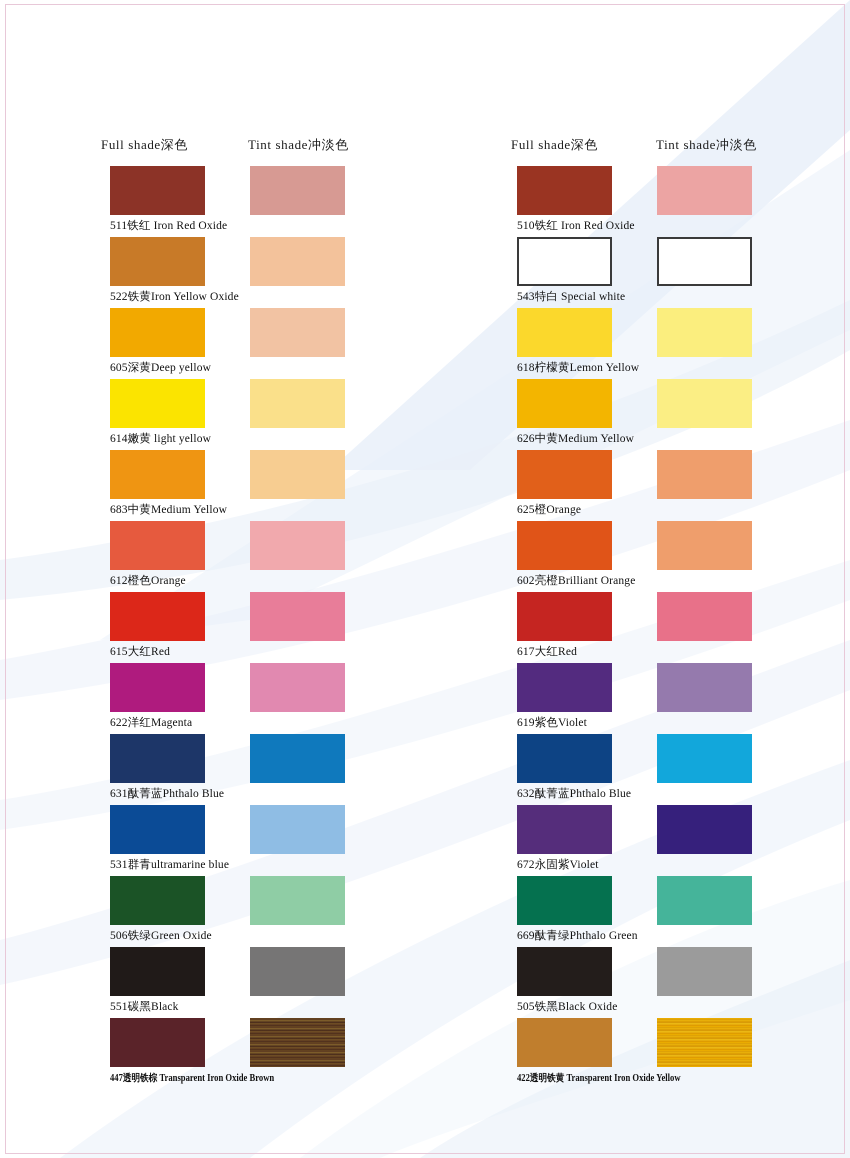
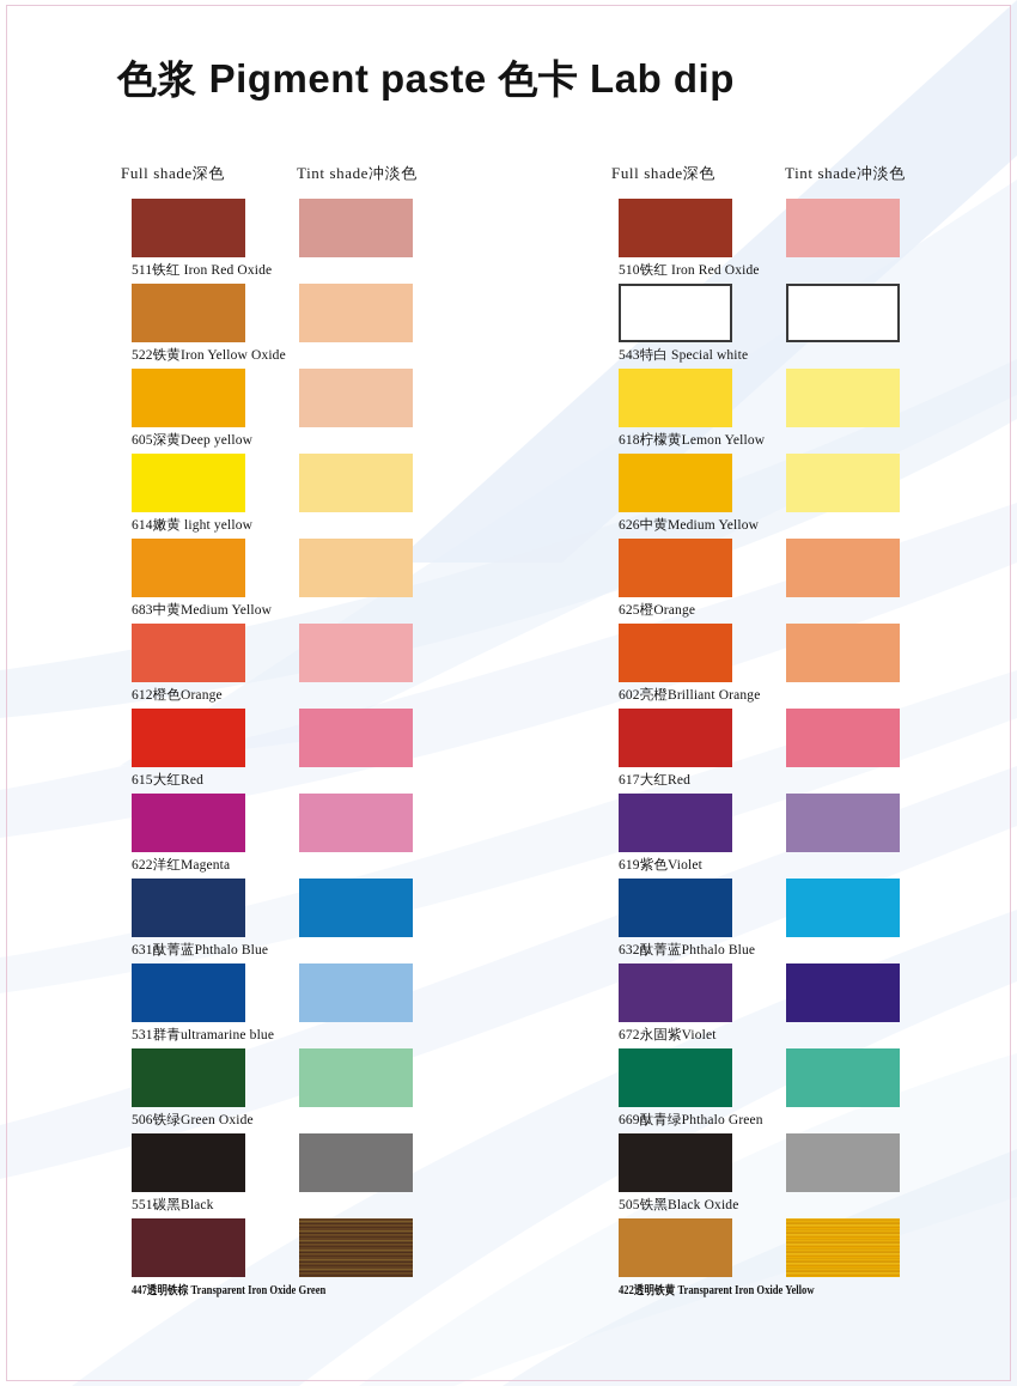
+ 色浆 Pigment paste 色卡 Lab dip
  Full shade深色
  Tint shade冲淡色
  Full shade深色
  Tint shade冲淡色
  511铁红 Iron Red Oxide
  522铁黄Iron Yellow Oxide
  605深黄Deep yellow
  614嫩黄 light yellow
  683中黄Medium Yellow
  612橙色Orange
  615大红Red
  622洋红Magenta
  631酞菁蓝Phthalo Blue
  531群青ultramarine blue
  506铁绿Green Oxide
  551碳黑Black
- 447透明铁棕 Transparent Iron Oxide Brown
+ 447透明铁棕 Transparent Iron Oxide Green
  510铁红 Iron Red Oxide
  543特白 Special white
  618柠檬黄Lemon Yellow
  626中黄Medium Yellow
  625橙Orange
  602亮橙Brilliant Orange
  617大红Red
  619紫色Violet
  632酞菁蓝Phthalo Blue
  672永固紫Violet
  669酞青绿Phthalo Green
  505铁黑Black Oxide
  422透明铁黄 Transparent Iron Oxide Yellow
